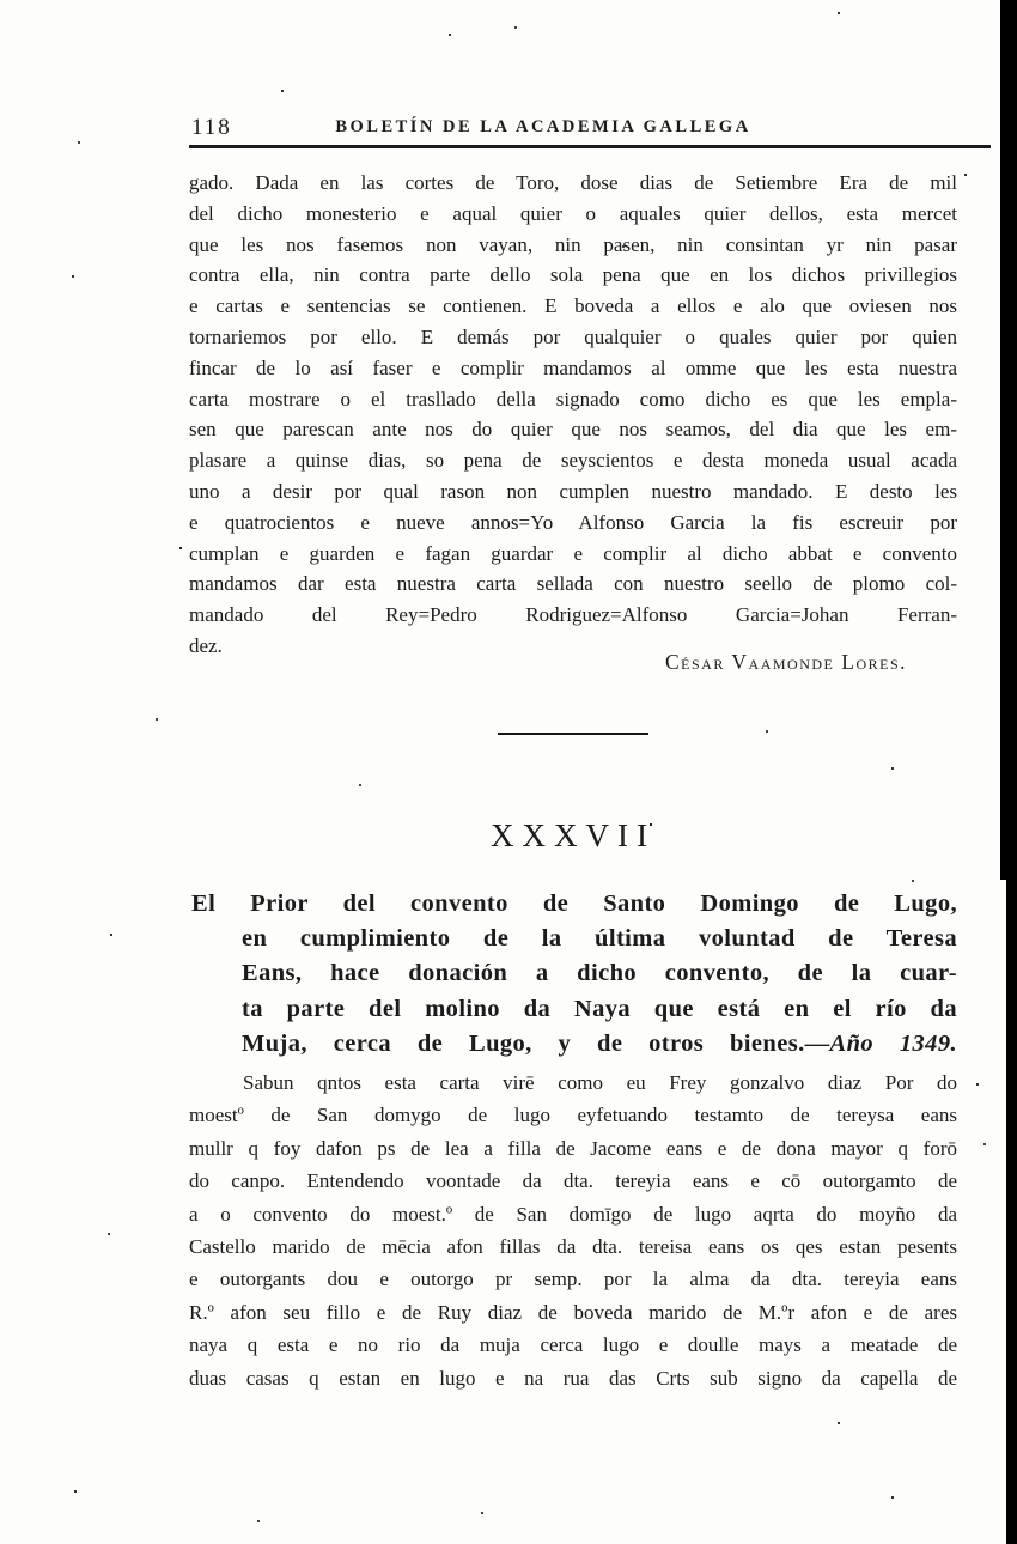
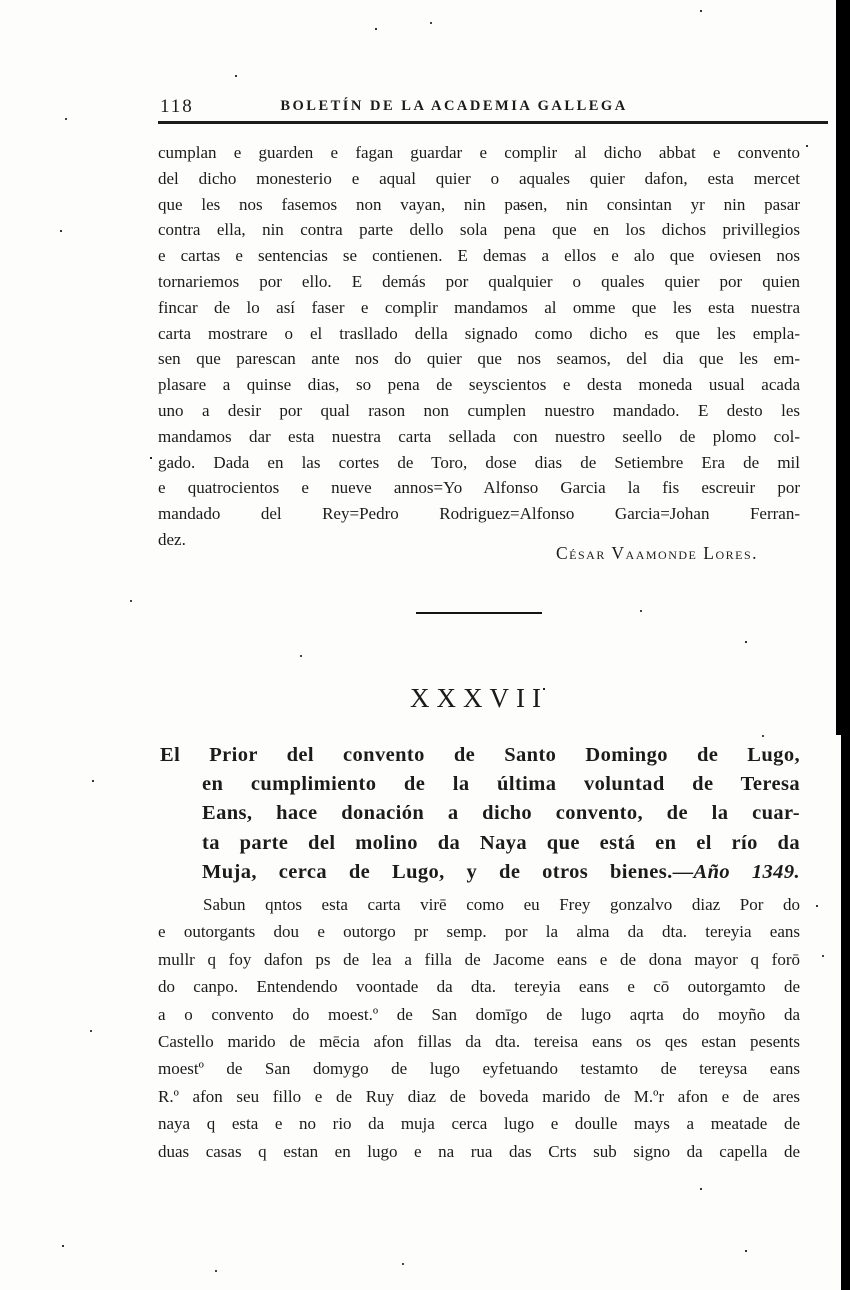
  118
  BOLETÍN DE LA ACADEMIA GALLEGA
- gado. Dada en las cortes de Toro, dose dias de Setiembre Era de mil
+ cumplan e guarden e fagan guardar e complir al dicho abbat e convento
- del dicho monesterio e aqual quier o aquales quier dellos, esta mercet
+ del dicho monesterio e aqual quier o aquales quier dafon, esta mercet
  que les nos fasemos non vayan, nin pasen, nin consintan yr nin pasar
  contra ella, nin contra parte dello sola pena que en los dichos privillegios
- e cartas e sentencias se contienen. E boveda a ellos e alo que oviesen nos
+ e cartas e sentencias se contienen. E demas a ellos e alo que oviesen nos
  tornariemos por ello. E demás por qualquier o quales quier por quien
  fincar de lo así faser e complir mandamos al omme que les esta nuestra
  carta mostrare o el trasllado della signado como dicho es que les empla-
  sen que parescan ante nos do quier que nos seamos, del dia que les em-
  plasare a quinse dias, so pena de seyscientos e desta moneda usual acada
  uno a desir por qual rason non cumplen nuestro mandado. E desto les
- e quatrocientos e nueve annos=Yo Alfonso Garcia la fis escreuir por
+ mandamos dar esta nuestra carta sellada con nuestro seello de plomo col-
- cumplan e guarden e fagan guardar e complir al dicho abbat e convento
+ gado. Dada en las cortes de Toro, dose dias de Setiembre Era de mil
- mandamos dar esta nuestra carta sellada con nuestro seello de plomo col-
+ e quatrocientos e nueve annos=Yo Alfonso Garcia la fis escreuir por
  mandado del Rey=Pedro Rodriguez=Alfonso Garcia=Johan Ferran-
  dez.
  César Vaamonde Lores.
  XXXVII
  El Prior del convento de Santo Domingo de Lugo,
  en cumplimiento de la última voluntad de Teresa
  Eans, hace donación a dicho convento, de la cuar-
  ta parte del molino da Naya que está en el río da
  Muja, cerca de Lugo, y de otros bienes.—Año 1349.
  Sabun qntos esta carta virē como eu Frey gonzalvo diaz Por do
- moestº de San domygo de lugo eyfetuando testamto de tereysa eans
+ e outorgants dou e outorgo pr semp. por la alma da dta. tereyia eans
  mullr q foy dafon ps de lea a filla de Jacome eans e de dona mayor q forō
  do canpo. Entendendo voontade da dta. tereyia eans e cō outorgamto de
  a o convento do moest.º de San domīgo de lugo aqrta do moyño da
  Castello marido de mēcia afon fillas da dta. tereisa eans os qes estan pesents
- e outorgants dou e outorgo pr semp. por la alma da dta. tereyia eans
+ moestº de San domygo de lugo eyfetuando testamto de tereysa eans
  R.º afon seu fillo e de Ruy diaz de boveda marido de M.ºr afon e de ares
  naya q esta e no rio da muja cerca lugo e doulle mays a meatade de
  duas casas q estan en lugo e na rua das Crts sub signo da capella de
